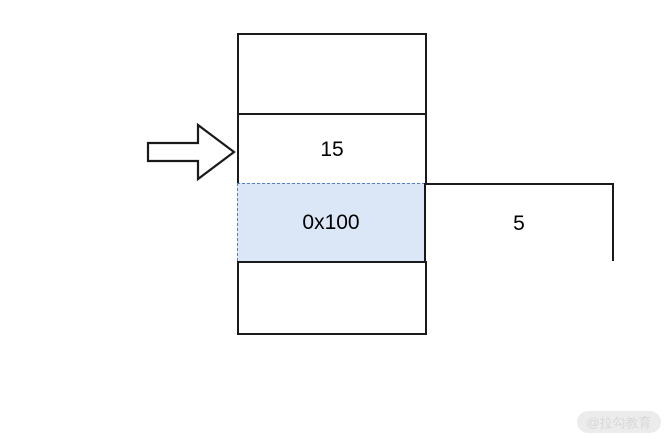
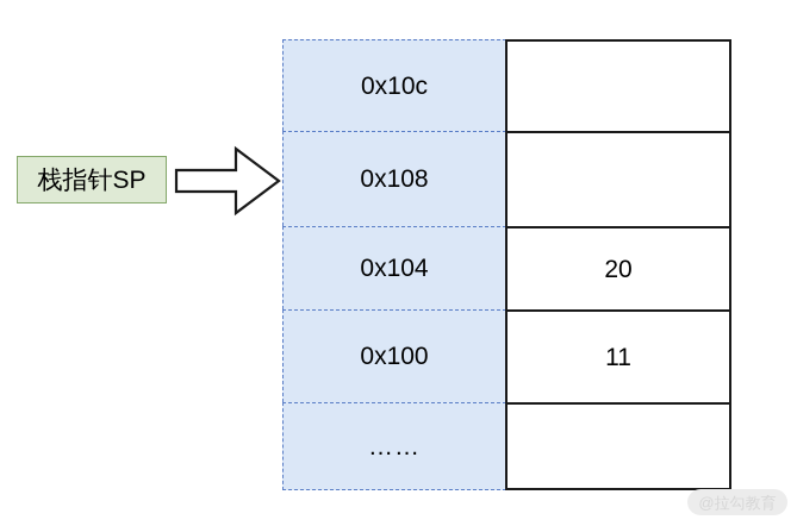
+ 栈指针SP
+ 0x10c
+ 0x108
+ 0x104
- 15
+ 20
  0x100
- 5
+ 11
+ ……
